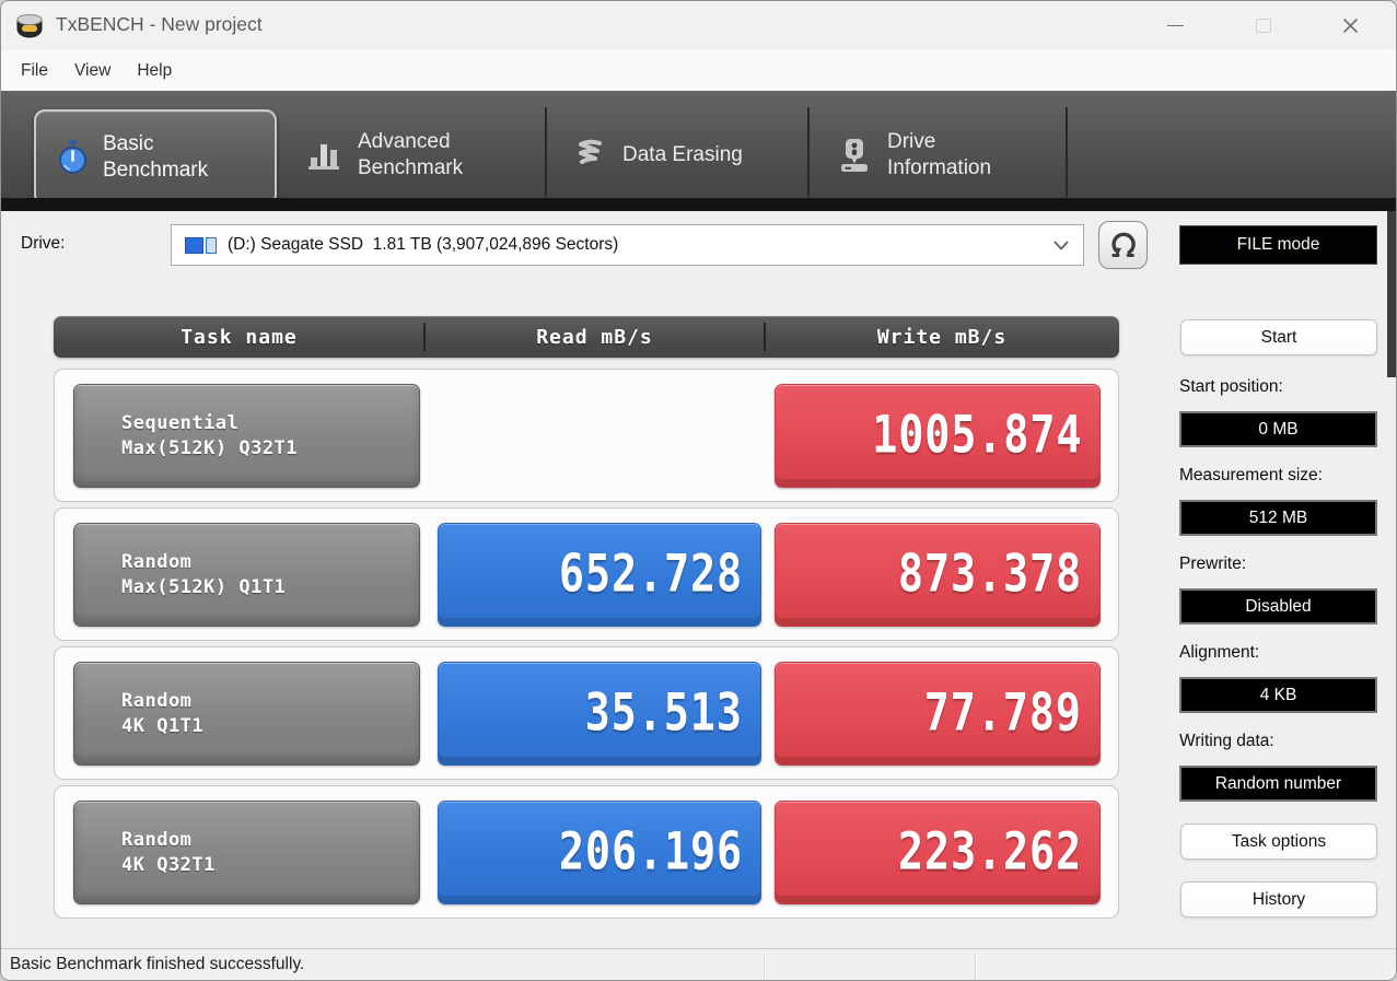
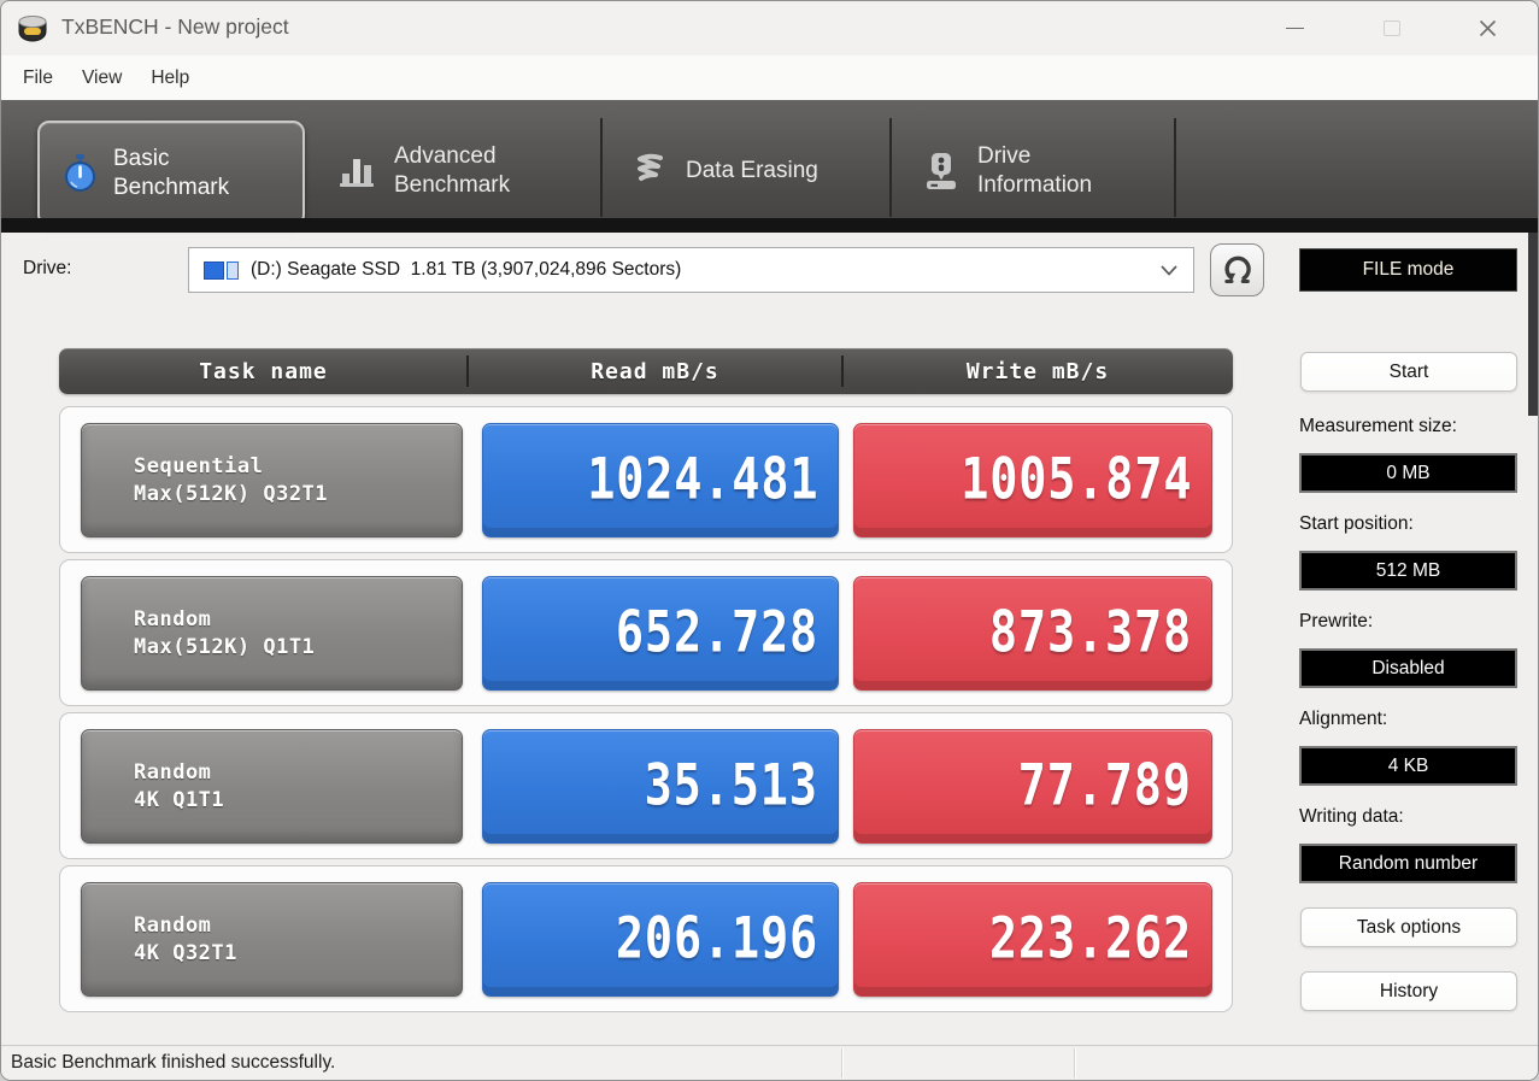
  TxBENCH - New project
  File
  View
  Help
  Basic
  Benchmark
  Advanced
  Benchmark
  Data Erasing
  Drive
  Information
  Drive:
  (D:) Seagate SSD 1.81 TB (3,907,024,896 Sectors)
  FILE mode
  Task name
  Read mB/s
  Write mB/s
  Sequential
  Max(512K) Q32T1
+ 1024.481
  1005.874
  Random
  Max(512K) Q1T1
  652.728
  873.378
  Random
  4K Q1T1
  35.513
  77.789
  Random
  4K Q32T1
  206.196
  223.262
  Start
- Start position:
+ Measurement size:
  0 MB
- Measurement size:
+ Start position:
  512 MB
  Prewrite:
  Disabled
  Alignment:
  4 KB
  Writing data:
  Random number
  Task options
  History
  Basic Benchmark finished successfully.
